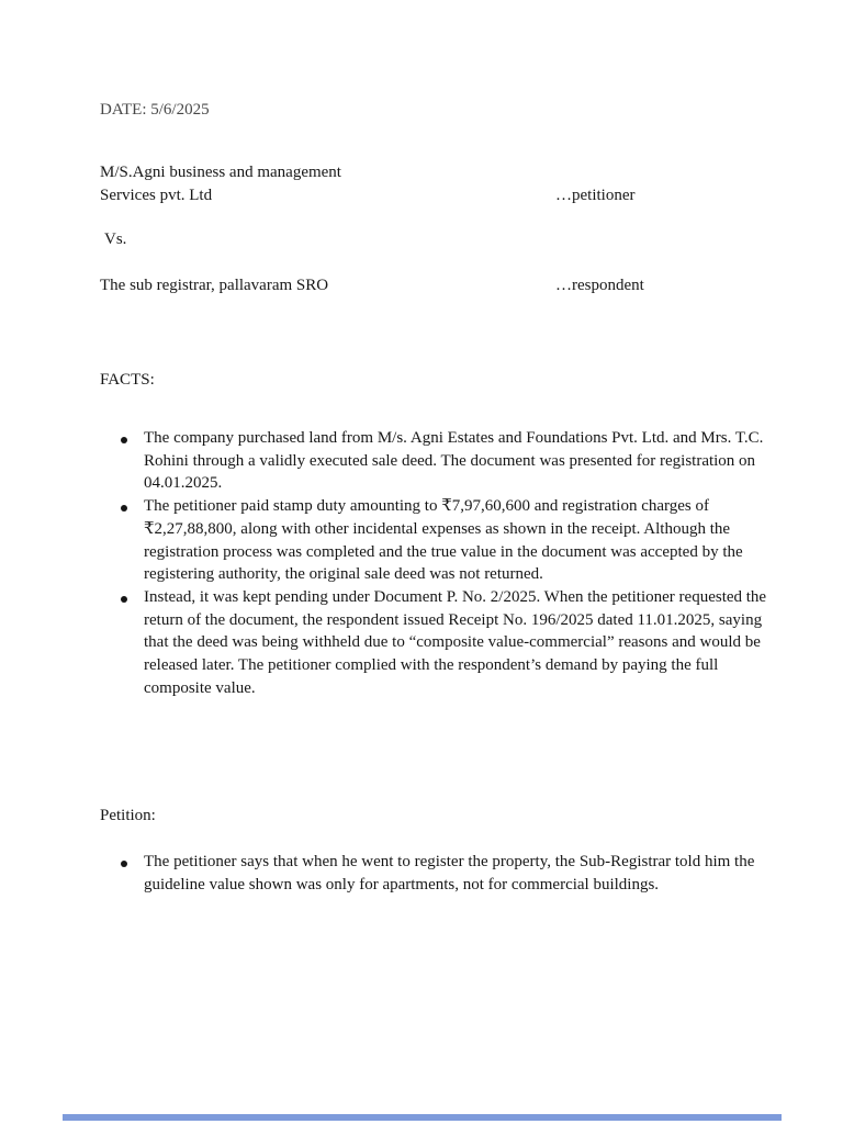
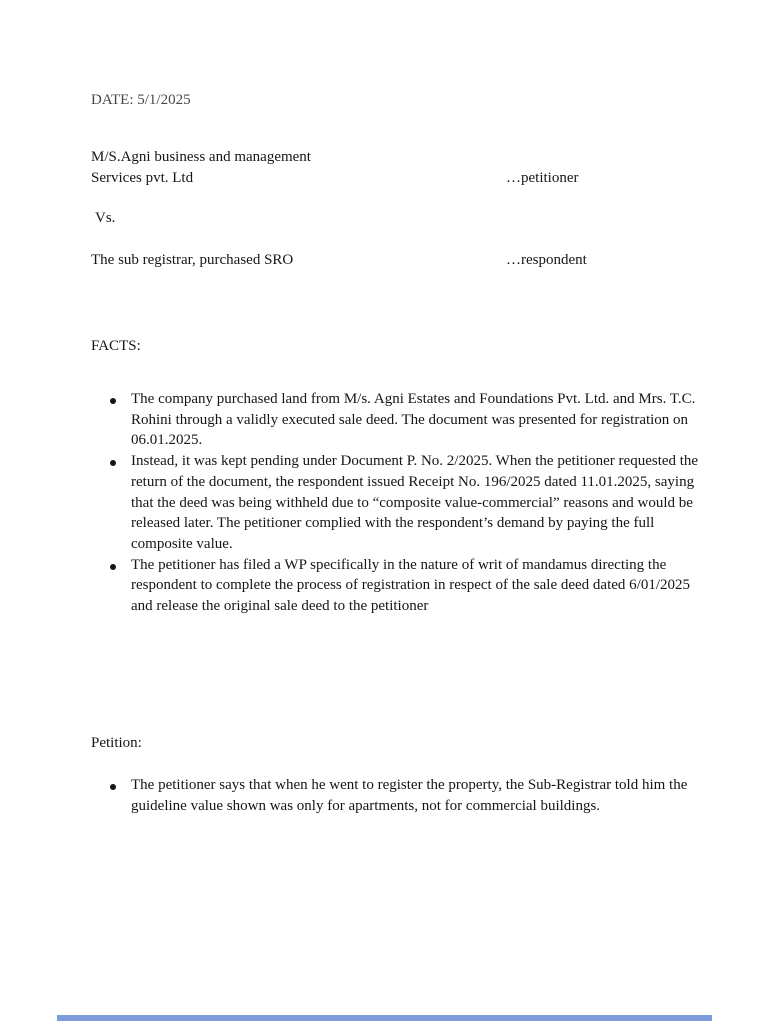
- DATE: 5/6/2025
+ DATE: 5/1/2025
  M/S.Agni business and management
  Services pvt. Ltd
  …petitioner
  Vs.
- The sub registrar, pallavaram SRO
+ The sub registrar, purchased SRO
  …respondent
  FACTS:
- The company purchased land from M/s. Agni Estates and Foundations Pvt. Ltd. and Mrs. T.C. Rohini through a validly executed sale deed. The document was presented for registration on 04.01.2025.
+ The company purchased land from M/s. Agni Estates and Foundations Pvt. Ltd. and Mrs. T.C. Rohini through a validly executed sale deed. The document was presented for registration on 06.01.2025.
- The petitioner paid stamp duty amounting to ₹7,97,60,600 and registration charges of ₹2,27,88,800, along with other incidental expenses as shown in the receipt. Although the registration process was completed and the true value in the document was accepted by the registering authority, the original sale deed was not returned.
  Instead, it was kept pending under Document P. No. 2/2025. When the petitioner requested the return of the document, the respondent issued Receipt No. 196/2025 dated 11.01.2025, saying that the deed was being withheld due to “composite value-commercial” reasons and would be released later. The petitioner complied with the respondent’s demand by paying the full composite value.
+ The petitioner has filed a WP specifically in the nature of writ of mandamus directing the respondent to complete the process of registration in respect of the sale deed dated 6/01/2025 and release the original sale deed to the petitioner
  Petition:
  The petitioner says that when he went to register the property, the Sub-Registrar told him the guideline value shown was only for apartments, not for commercial buildings.
